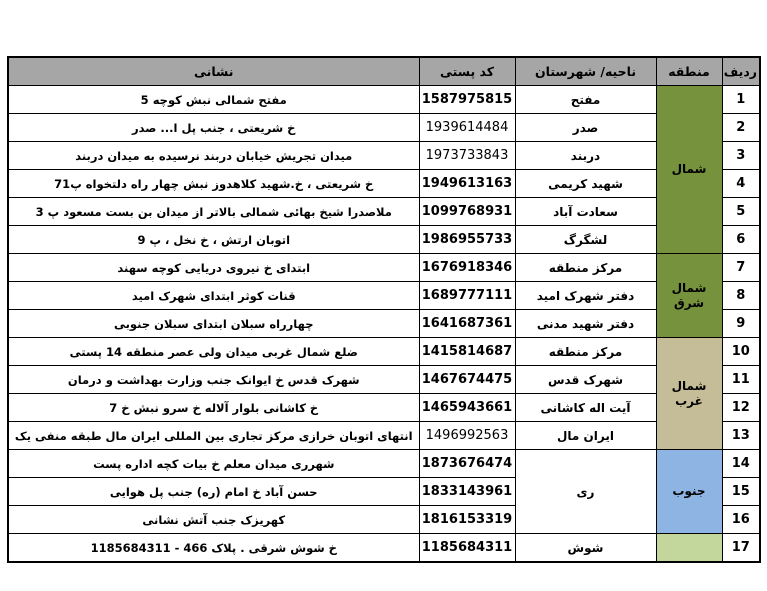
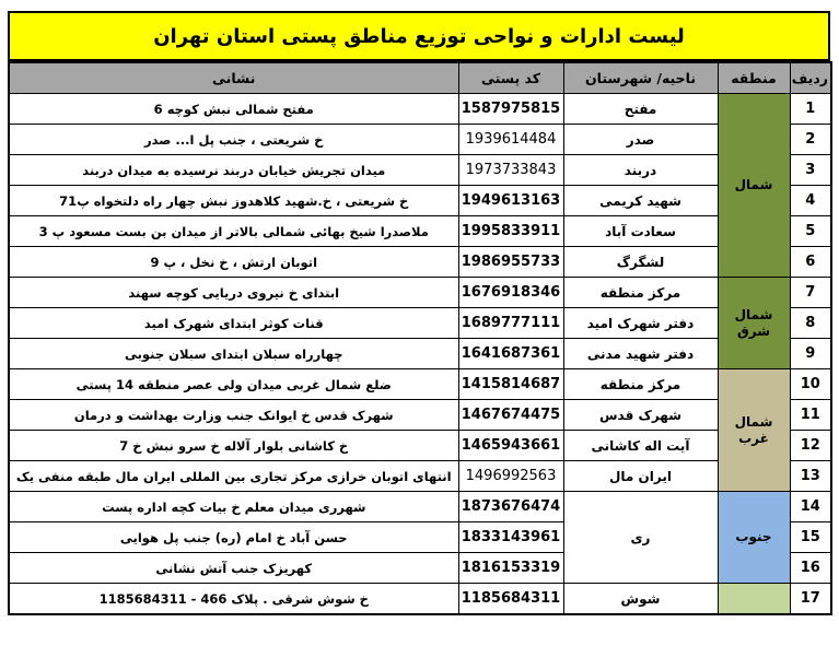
+ لیست ادارات و نواحی توزیع مناطق پستی استان تهران
  ردیف	منطقه	ناحیه/ شهرستان	کد پستی	نشانی
- 1	شمال	مفتح	1587975815	مفتح شمالی نبش کوچه 5
+ 1	شمال	مفتح	1587975815	مفتح شمالی نبش کوچه 6
  2	صدر	1939614484	خ شریعتی ، جنب پل ا... صدر
  3	دربند	1973733843	میدان تجریش خیابان دربند نرسیده به میدان دربند
  4	شهید کریمی	1949613163	خ شریعتی ، خ.شهید کلاهدوز نبش چهار راه دلتخواه پ71
- 5	سعادت آباد	1099768931	ملاصدرا شیخ بهائی شمالی بالاتر از میدان بن بست مسعود پ 3
+ 5	سعادت آباد	1995833911	ملاصدرا شیخ بهائی شمالی بالاتر از میدان بن بست مسعود پ 3
  6	لشگرگ	1986955733	اتوبان ارتش ، خ نخل ، پ 9
  7	شمال شرق	مرکز منطقه	1676918346	ابتدای خ نیروی دریایی کوچه سهند
  8	دفتر شهرک امید	1689777111	قنات کوثر ابتدای شهرک امید
  9	دفتر شهید مدنی	1641687361	چهارراه سبلان ابتدای سبلان جنوبی
  10	شمال غرب	مرکز منطقه	1415814687	ضلع شمال غربی میدان ولی عصر منطقه 14 پستی
  11	شهرک قدس	1467674475	شهرک قدس خ ایوانک جنب وزارت بهداشت و درمان
  12	آیت اله کاشانی	1465943661	خ کاشانی بلوار آلاله خ سرو نبش خ 7
  13	ایران مال	1496992563	انتهای اتوبان خرازی مرکز تجاری بین المللی ایران مال طبقه منفی یک
  14	جنوب	ری	1873676474	شهرری میدان معلم خ بیات کچه اداره پست
  15	1833143961	حسن آباد خ امام (ره) جنب پل هوایی
  16	1816153319	کهریزک جنب آتش نشانی
  17		شوش	1185684311	خ شوش شرقی . پلاک 466 - 1185684311
